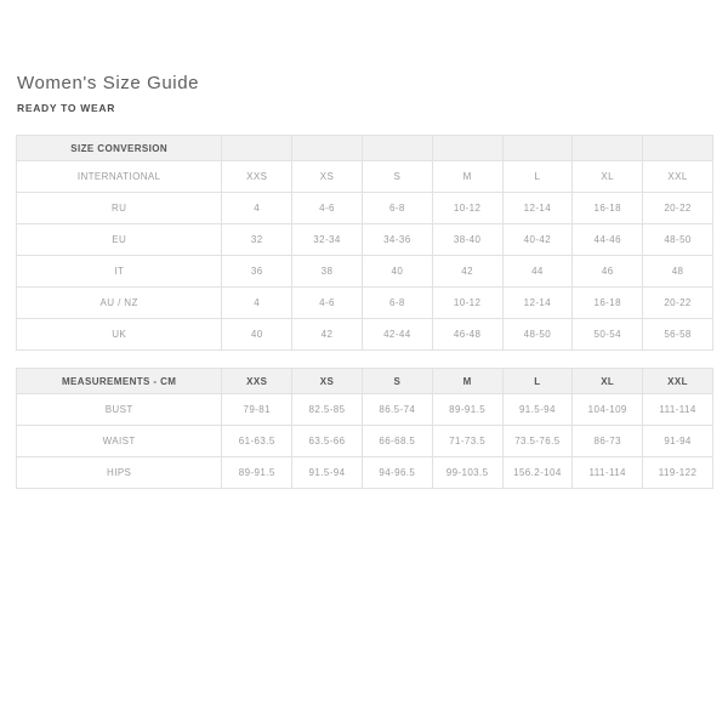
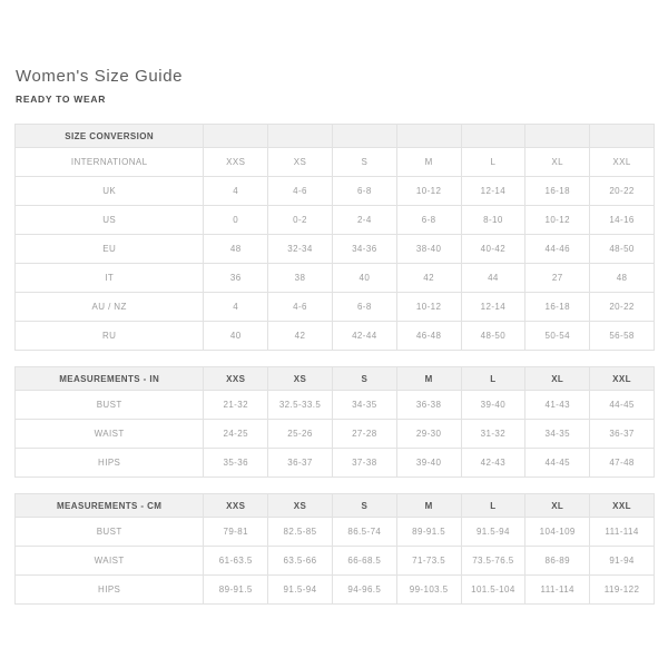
  Women's Size Guide
  READY TO WEAR
  SIZE CONVERSION
  INTERNATIONAL	XXS	XS	S	M	L	XL	XXL
- RU	4	4-6	6-8	10-12	12-14	16-18	20-22
+ UK	4	4-6	6-8	10-12	12-14	16-18	20-22
+ US	0	0-2	2-4	6-8	8-10	10-12	14-16
- EU	32	32-34	34-36	38-40	40-42	44-46	48-50
+ EU	48	32-34	34-36	38-40	40-42	44-46	48-50
- IT	36	38	40	42	44	46	48
+ IT	36	38	40	42	44	27	48
  AU / NZ	4	4-6	6-8	10-12	12-14	16-18	20-22
- UK	40	42	42-44	46-48	48-50	50-54	56-58
+ RU	40	42	42-44	46-48	48-50	50-54	56-58
+ MEASUREMENTS - IN	XXS	XS	S	M	L	XL	XXL
+ BUST	21-32	32.5-33.5	34-35	36-38	39-40	41-43	44-45
+ WAIST	24-25	25-26	27-28	29-30	31-32	34-35	36-37
+ HIPS	35-36	36-37	37-38	39-40	42-43	44-45	47-48
  MEASUREMENTS - CM	XXS	XS	S	M	L	XL	XXL
  BUST	79-81	82.5-85	86.5-74	89-91.5	91.5-94	104-109	111-114
- WAIST	61-63.5	63.5-66	66-68.5	71-73.5	73.5-76.5	86-73	91-94
+ WAIST	61-63.5	63.5-66	66-68.5	71-73.5	73.5-76.5	86-89	91-94
- HIPS	89-91.5	91.5-94	94-96.5	99-103.5	156.2-104	111-114	119-122
+ HIPS	89-91.5	91.5-94	94-96.5	99-103.5	101.5-104	111-114	119-122
